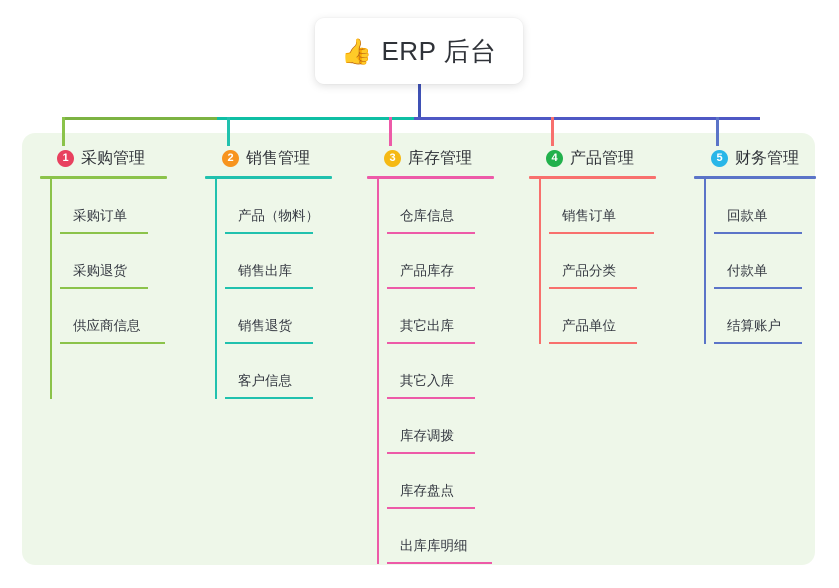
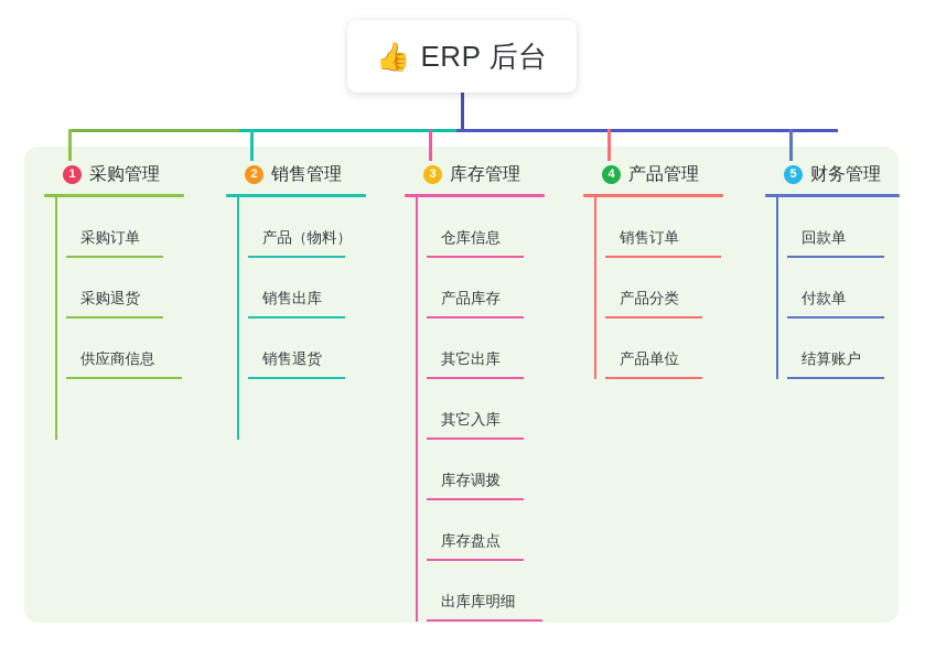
  👍
  ERP 后台
  1
  采购管理
  采购订单
  采购退货
  供应商信息
  2
  销售管理
  产品（物料）
  销售出库
  销售退货
- 客户信息
  3
  库存管理
  仓库信息
  产品库存
  其它出库
  其它入库
  库存调拨
  库存盘点
  出库库明细
  4
  产品管理
  销售订单
  产品分类
  产品单位
  5
  财务管理
  回款单
  付款单
  结算账户
